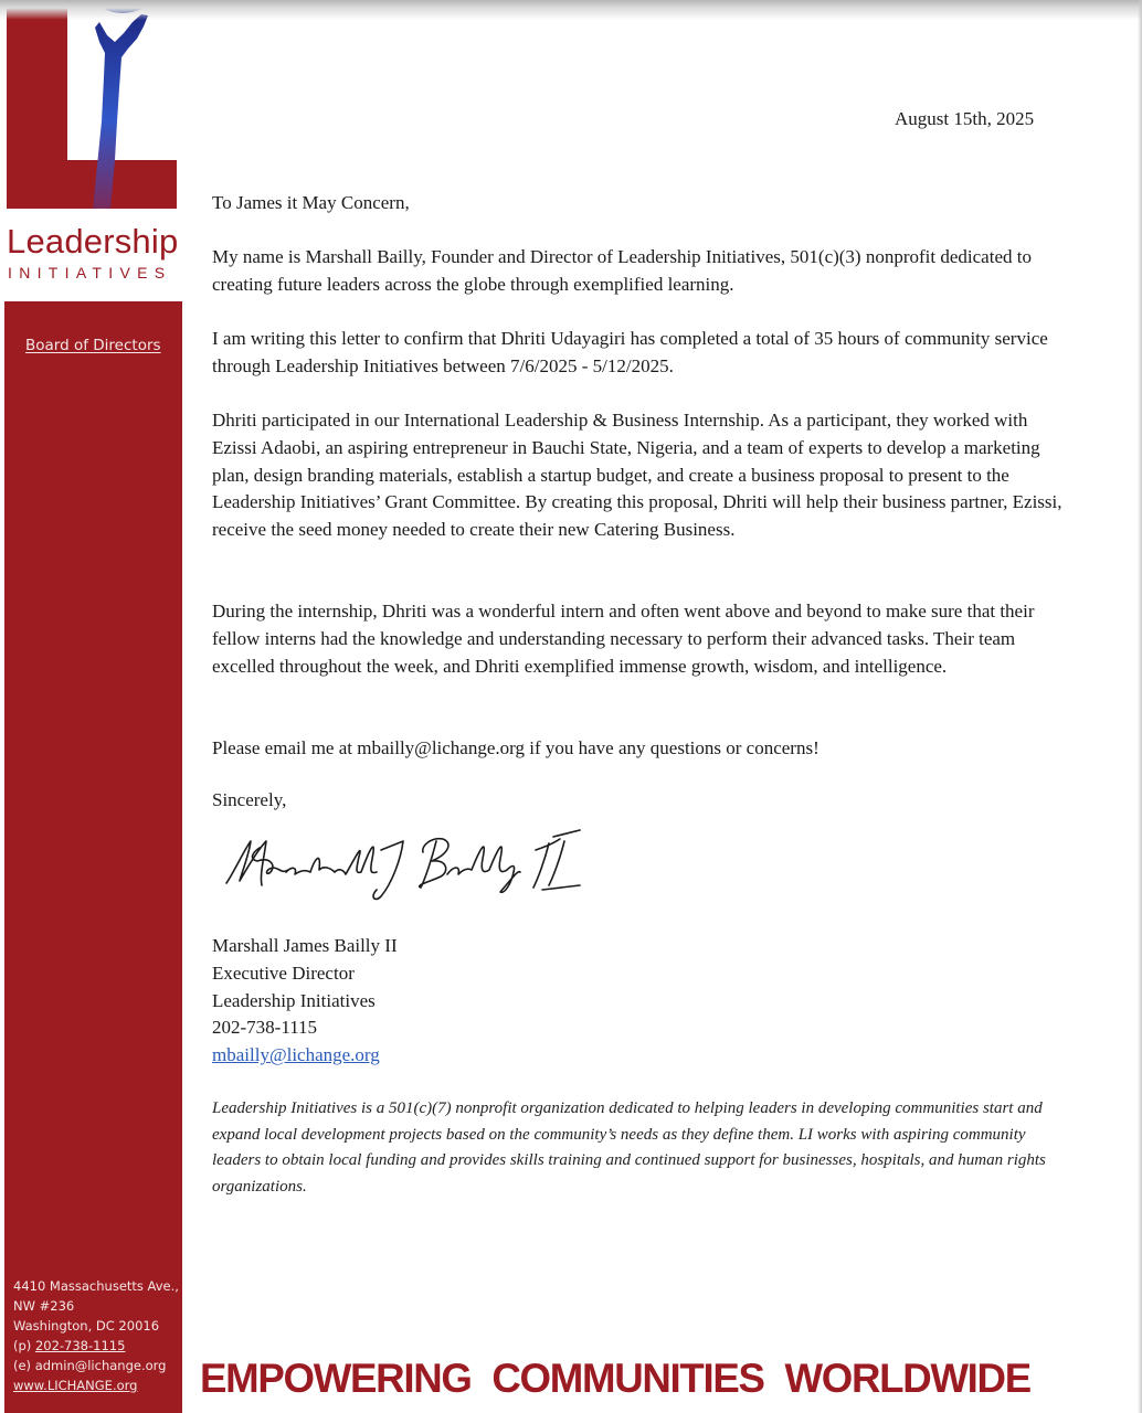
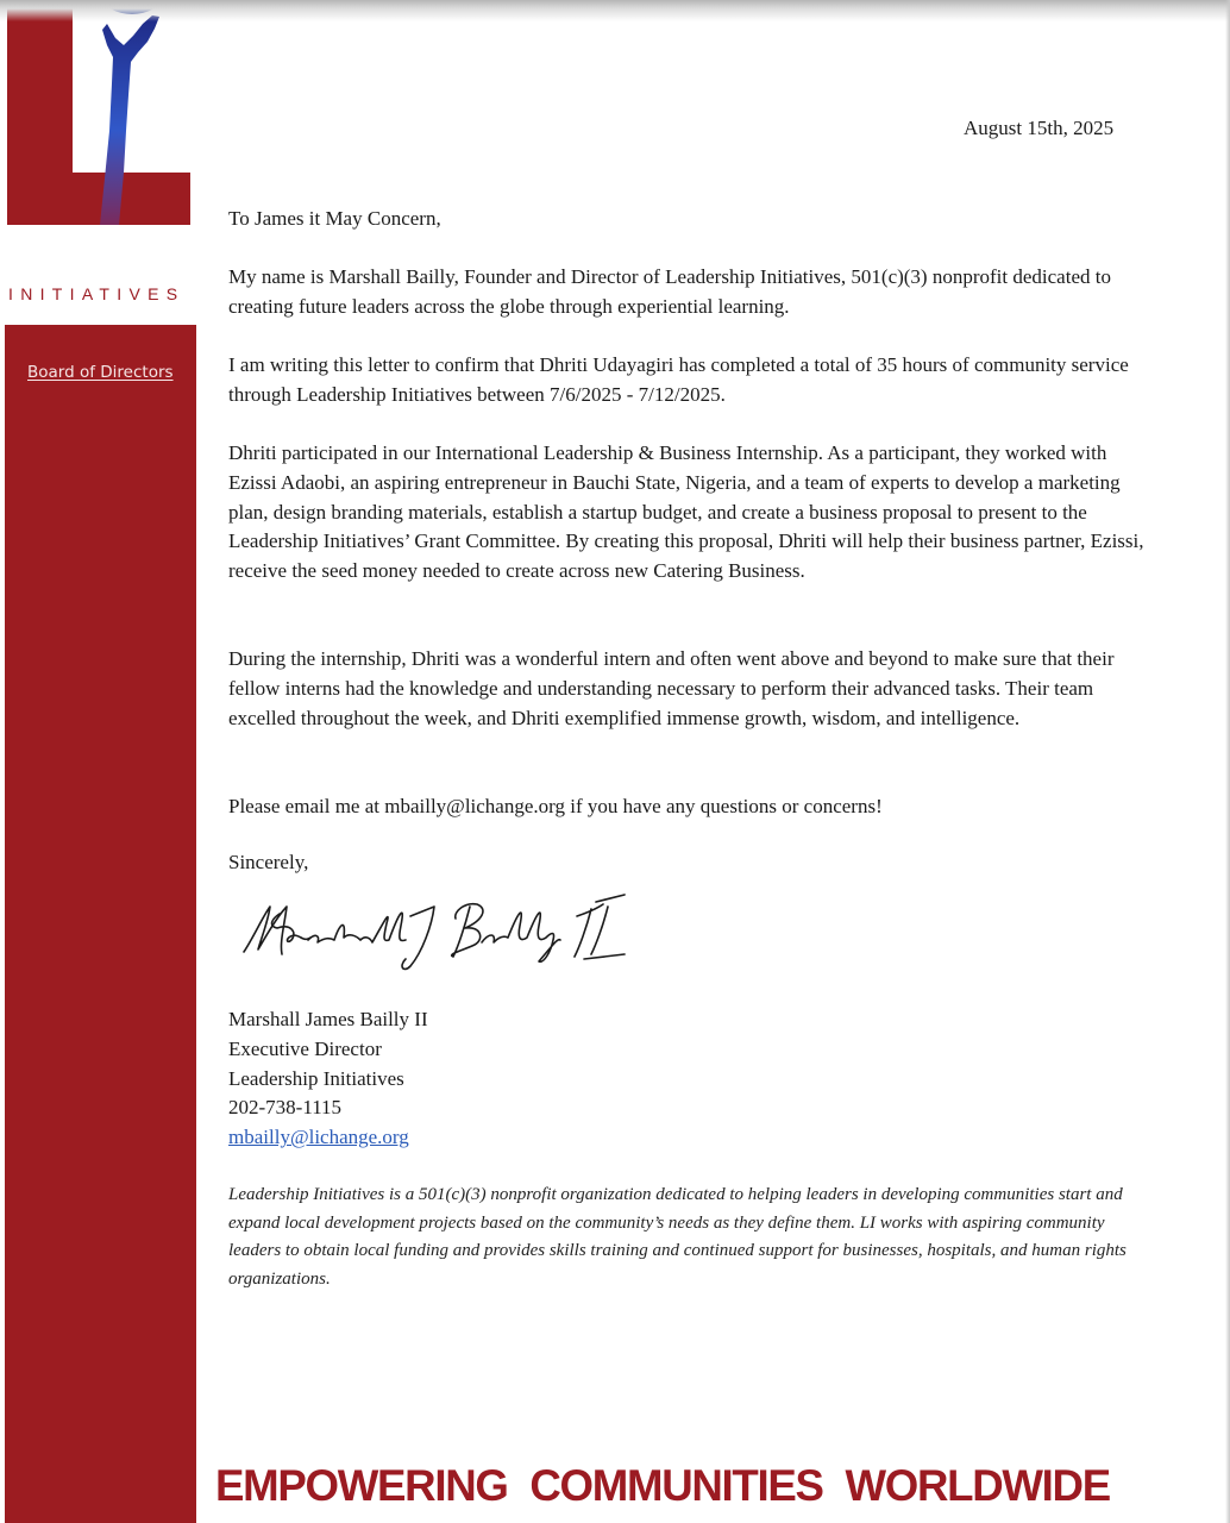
- Leadership
  INITIATIVES
  Board of Directors
- 4410 Massachusetts Ave.,
- NW #236
- Washington, DC 20016
- (p) 202-738-1115
- (e) admin@lichange.org
- www.LICHANGE.org
  August 15th, 2025
  To James it May Concern,
- My name is Marshall Bailly, Founder and Director of Leadership Initiatives, 501(c)(3) nonprofit dedicated to creating future leaders across the globe through exemplified learning.
+ My name is Marshall Bailly, Founder and Director of Leadership Initiatives, 501(c)(3) nonprofit dedicated to creating future leaders across the globe through experiential learning.
- I am writing this letter to confirm that Dhriti Udayagiri has completed a total of 35 hours of community service through Leadership Initiatives between 7/6/2025 - 5/12/2025.
+ I am writing this letter to confirm that Dhriti Udayagiri has completed a total of 35 hours of community service through Leadership Initiatives between 7/6/2025 - 7/12/2025.
- Dhriti participated in our International Leadership & Business Internship. As a participant, they worked with Ezissi Adaobi, an aspiring entrepreneur in Bauchi State, Nigeria, and a team of experts to develop a marketing plan, design branding materials, establish a startup budget, and create a business proposal to present to the Leadership Initiatives’ Grant Committee. By creating this proposal, Dhriti will help their business partner, Ezissi, receive the seed money needed to create their new Catering Business.
+ Dhriti participated in our International Leadership & Business Internship. As a participant, they worked with Ezissi Adaobi, an aspiring entrepreneur in Bauchi State, Nigeria, and a team of experts to develop a marketing plan, design branding materials, establish a startup budget, and create a business proposal to present to the Leadership Initiatives’ Grant Committee. By creating this proposal, Dhriti will help their business partner, Ezissi, receive the seed money needed to create across new Catering Business.
  During the internship, Dhriti was a wonderful intern and often went above and beyond to make sure that their fellow interns had the knowledge and understanding necessary to perform their advanced tasks. Their team excelled throughout the week, and Dhriti exemplified immense growth, wisdom, and intelligence.
  Please email me at mbailly@lichange.org if you have any questions or concerns!
  Sincerely,
  Marshall James Bailly II
  Executive Director
  Leadership Initiatives
  202-738-1115
  mbailly@lichange.org
- Leadership Initiatives is a 501(c)(7) nonprofit organization dedicated to helping leaders in developing communities start and expand local development projects based on the community’s needs as they define them. LI works with aspiring community leaders to obtain local funding and provides skills training and continued support for businesses, hospitals, and human rights organizations.
+ Leadership Initiatives is a 501(c)(3) nonprofit organization dedicated to helping leaders in developing communities start and expand local development projects based on the community’s needs as they define them. LI works with aspiring community leaders to obtain local funding and provides skills training and continued support for businesses, hospitals, and human rights organizations.
  EMPOWERING COMMUNITIES WORLDWIDE
